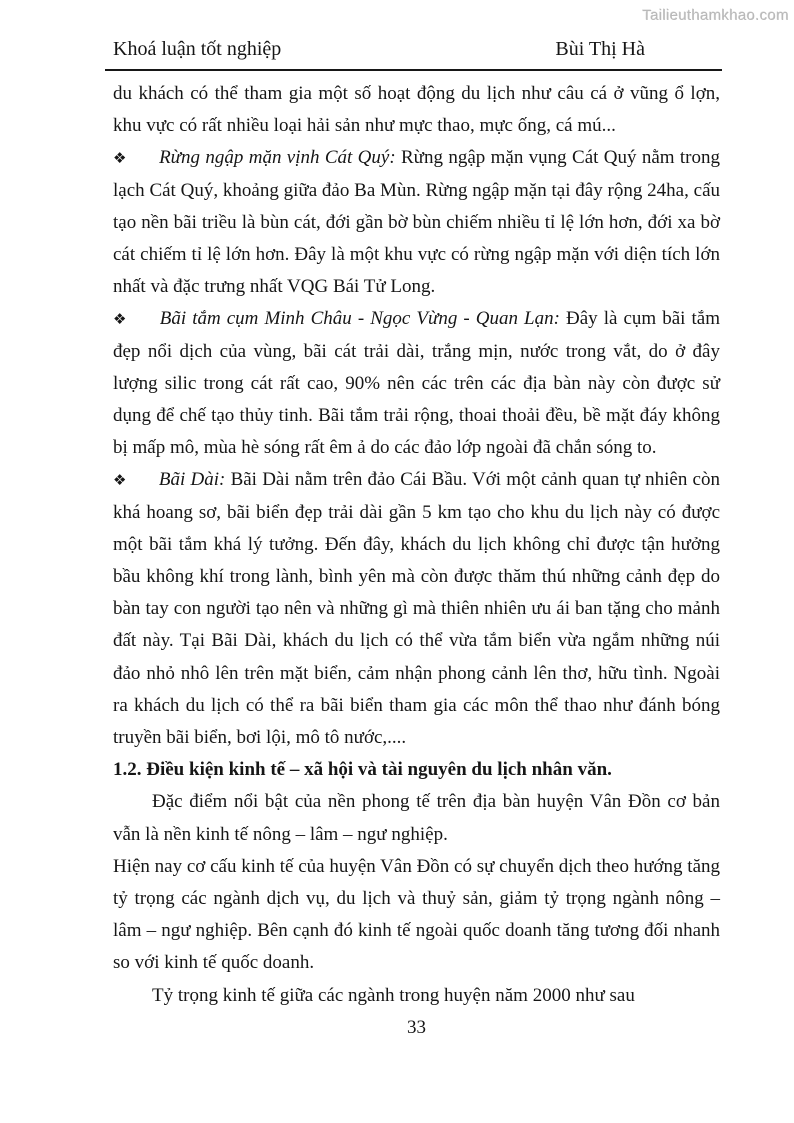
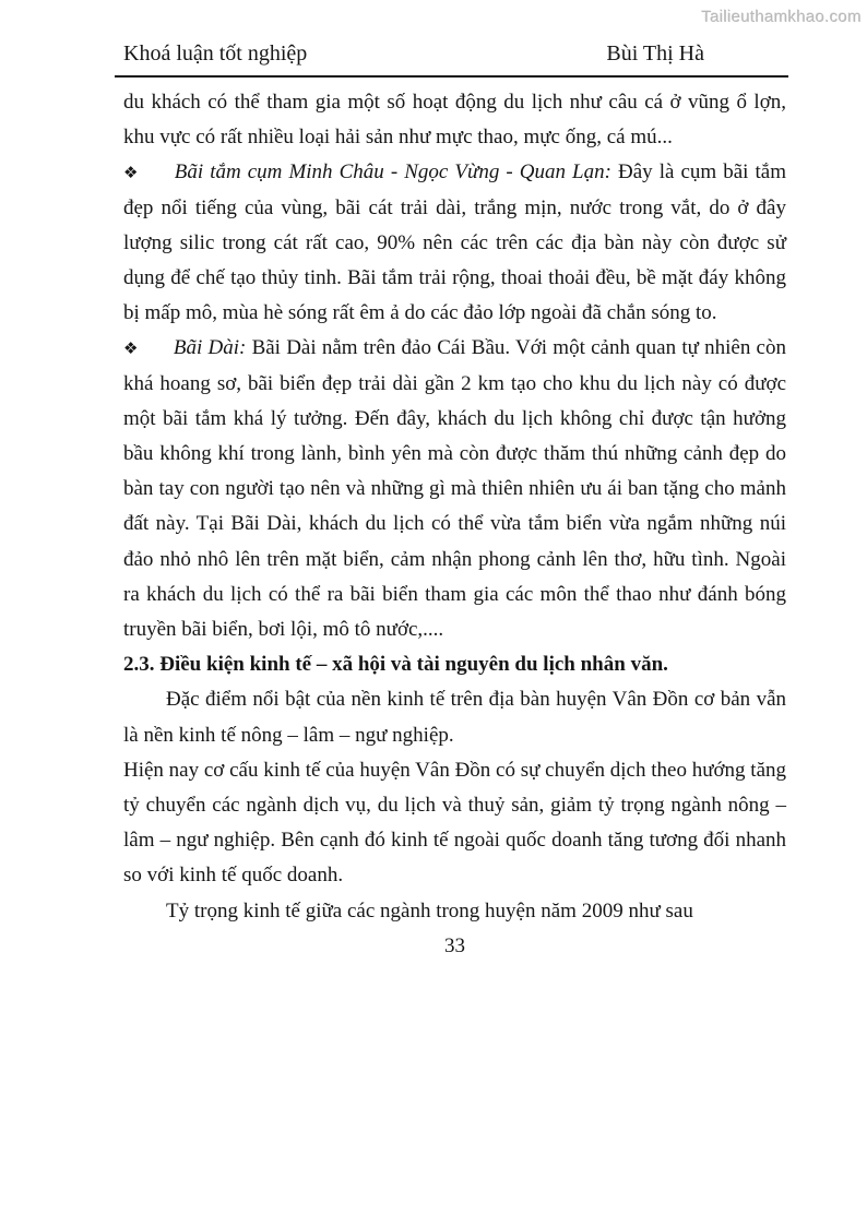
  Tailieuthamkhao.com
  Khoá luận tốt nghiệp
  Bùi Thị Hà
  du khách có thể tham gia một số hoạt động du lịch như câu cá ở vũng ổ lợn, khu vực có rất nhiều loại hải sản như mực thao, mực ống, cá mú...
- ❖ Rừng ngập mặn vịnh Cát Quý: Rừng ngập mặn vụng Cát Quý nằm trong lạch Cát Quý, khoảng giữa đảo Ba Mùn. Rừng ngập mặn tại đây rộng 24ha, cấu tạo nền bãi triều là bùn cát, đới gần bờ bùn chiếm nhiều tỉ lệ lớn hơn, đới xa bờ cát chiếm tỉ lệ lớn hơn. Đây là một khu vực có rừng ngập mặn với diện tích lớn nhất và đặc trưng nhất VQG Bái Tử Long.
- ❖ Bãi tắm cụm Minh Châu - Ngọc Vừng - Quan Lạn: Đây là cụm bãi tắm đẹp nổi dịch của vùng, bãi cát trải dài, trắng mịn, nước trong vắt, do ở đây lượng silic trong cát rất cao, 90% nên các trên các địa bàn này còn được sử dụng để chế tạo thủy tinh. Bãi tắm trải rộng, thoai thoải đều, bề mặt đáy không bị mấp mô, mùa hè sóng rất êm ả do các đảo lớp ngoài đã chắn sóng to.
+ ❖ Bãi tắm cụm Minh Châu - Ngọc Vừng - Quan Lạn: Đây là cụm bãi tắm đẹp nổi tiếng của vùng, bãi cát trải dài, trắng mịn, nước trong vắt, do ở đây lượng silic trong cát rất cao, 90% nên các trên các địa bàn này còn được sử dụng để chế tạo thủy tinh. Bãi tắm trải rộng, thoai thoải đều, bề mặt đáy không bị mấp mô, mùa hè sóng rất êm ả do các đảo lớp ngoài đã chắn sóng to.
- ❖ Bãi Dài: Bãi Dài nằm trên đảo Cái Bầu. Với một cảnh quan tự nhiên còn khá hoang sơ, bãi biển đẹp trải dài gần 5 km tạo cho khu du lịch này có được một bãi tắm khá lý tưởng. Đến đây, khách du lịch không chỉ được tận hưởng bầu không khí trong lành, bình yên mà còn được thăm thú những cảnh đẹp do bàn tay con người tạo nên và những gì mà thiên nhiên ưu ái ban tặng cho mảnh đất này. Tại Bãi Dài, khách du lịch có thể vừa tắm biển vừa ngắm những núi đảo nhỏ nhô lên trên mặt biển, cảm nhận phong cảnh lên thơ, hữu tình. Ngoài ra khách du lịch có thể ra bãi biển tham gia các môn thể thao như đánh bóng truyền bãi biển, bơi lội, mô tô nước,....
+ ❖ Bãi Dài: Bãi Dài nằm trên đảo Cái Bầu. Với một cảnh quan tự nhiên còn khá hoang sơ, bãi biển đẹp trải dài gần 2 km tạo cho khu du lịch này có được một bãi tắm khá lý tưởng. Đến đây, khách du lịch không chỉ được tận hưởng bầu không khí trong lành, bình yên mà còn được thăm thú những cảnh đẹp do bàn tay con người tạo nên và những gì mà thiên nhiên ưu ái ban tặng cho mảnh đất này. Tại Bãi Dài, khách du lịch có thể vừa tắm biển vừa ngắm những núi đảo nhỏ nhô lên trên mặt biển, cảm nhận phong cảnh lên thơ, hữu tình. Ngoài ra khách du lịch có thể ra bãi biển tham gia các môn thể thao như đánh bóng truyền bãi biển, bơi lội, mô tô nước,....
- 1.2. Điều kiện kinh tế – xã hội và tài nguyên du lịch nhân văn.
+ 2.3. Điều kiện kinh tế – xã hội và tài nguyên du lịch nhân văn.
- Đặc điểm nổi bật của nền phong tế trên địa bàn huyện Vân Đồn cơ bản vẫn là nền kinh tế nông – lâm – ngư nghiệp.
+ Đặc điểm nổi bật của nền kinh tế trên địa bàn huyện Vân Đồn cơ bản vẫn là nền kinh tế nông – lâm – ngư nghiệp.
- Hiện nay cơ cấu kinh tế của huyện Vân Đồn có sự chuyển dịch theo hướng tăng tỷ trọng các ngành dịch vụ, du lịch và thuỷ sản, giảm tỷ trọng ngành nông – lâm – ngư nghiệp. Bên cạnh đó kinh tế ngoài quốc doanh tăng tương đối nhanh so với kinh tế quốc doanh.
+ Hiện nay cơ cấu kinh tế của huyện Vân Đồn có sự chuyển dịch theo hướng tăng tỷ chuyển các ngành dịch vụ, du lịch và thuỷ sản, giảm tỷ trọng ngành nông – lâm – ngư nghiệp. Bên cạnh đó kinh tế ngoài quốc doanh tăng tương đối nhanh so với kinh tế quốc doanh.
- Tỷ trọng kinh tế giữa các ngành trong huyện năm 2000 như sau
+ Tỷ trọng kinh tế giữa các ngành trong huyện năm 2009 như sau
  33
